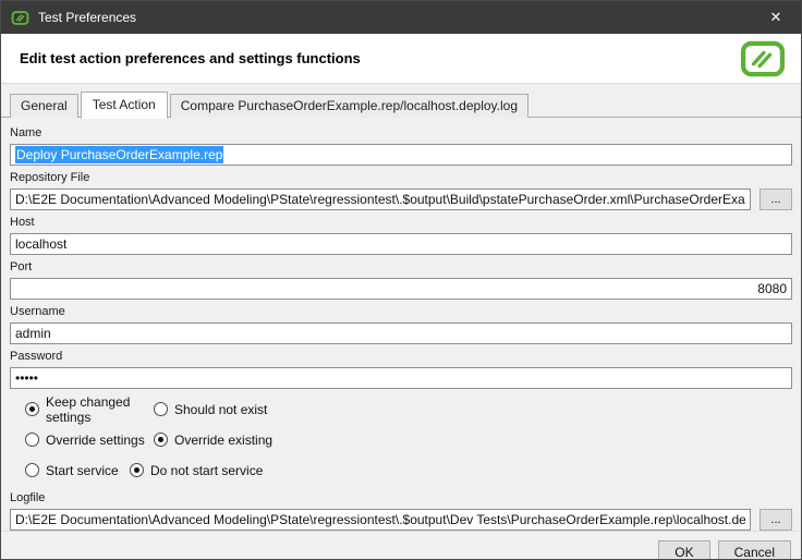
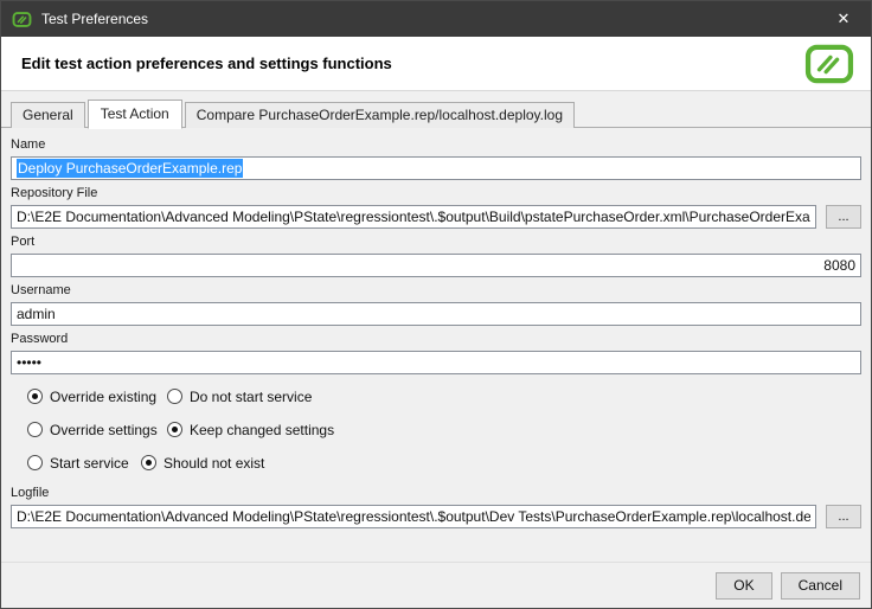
  Test Preferences
  ✕
  Edit test action preferences and settings functions
  General
  Test Action
  Compare PurchaseOrderExample.rep/localhost.deploy.log
  Name
  Deploy PurchaseOrderExample.rep
  Repository File
  D:\E2E Documentation\Advanced Modeling\PState\regressiontest\.$output\Build\pstatePurchaseOrder.xml\PurchaseOrderExa
  ...
- Host
- localhost
  Port
  8080
  Username
  admin
  Password
  •••••
- Keep changed settings
+ Override existing
- Should not exist
+ Do not start service
  Override settings
- Override existing
+ Keep changed settings
  Start service
- Do not start service
+ Should not exist
  Logfile
  D:\E2E Documentation\Advanced Modeling\PState\regressiontest\.$output\Dev Tests\PurchaseOrderExample.rep\localhost.de
  ...
  OK
  Cancel
